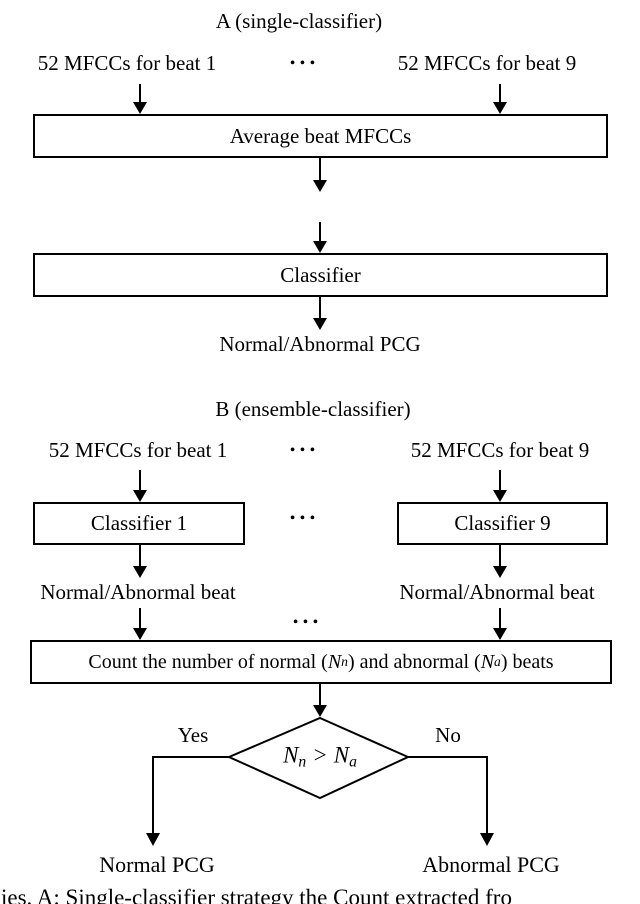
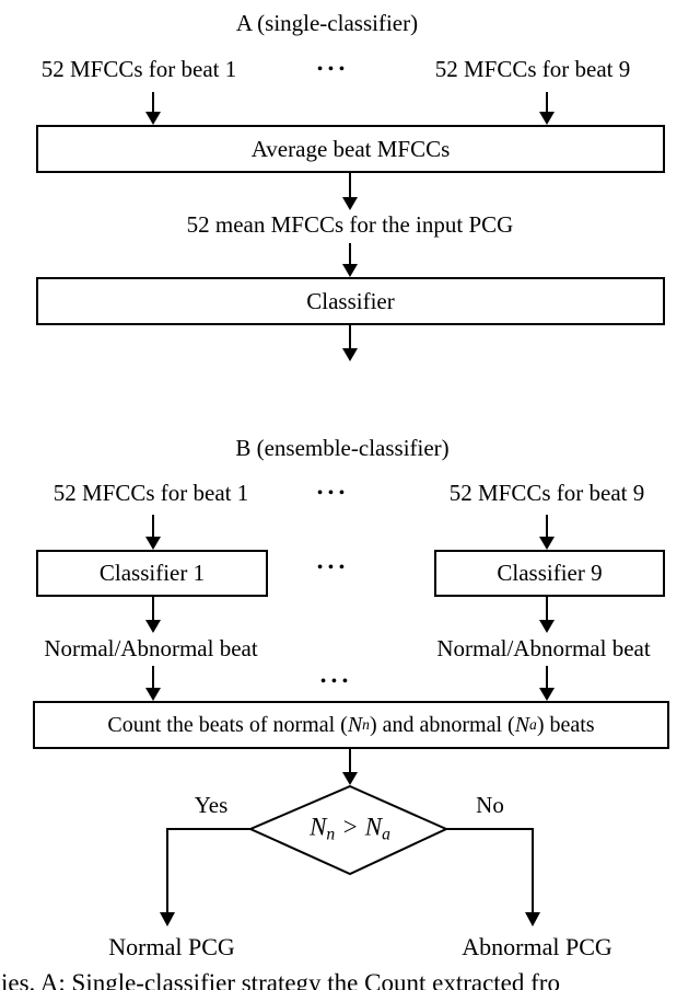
  A (single-classifier)
  52 MFCCs for beat 1
  •••
  52 MFCCs for beat 9
  Average beat MFCCs
+ 52 mean MFCCs for the input PCG
  Classifier
- Normal/Abnormal PCG
  B (ensemble-classifier)
  52 MFCCs for beat 1
  •••
  52 MFCCs for beat 9
  Classifier 1
  •••
  Classifier 9
  Normal/Abnormal beat
  Normal/Abnormal beat
  •••
- Count the number of normal (
+ Count the beats of normal (
  N
  n
  ) and abnormal (
  N
  a
  ) beats
  Nn > Na
  Yes
  No
  Normal PCG
  Abnormal PCG
  ies. A: Single-classifier strategy the Count extracted fro
